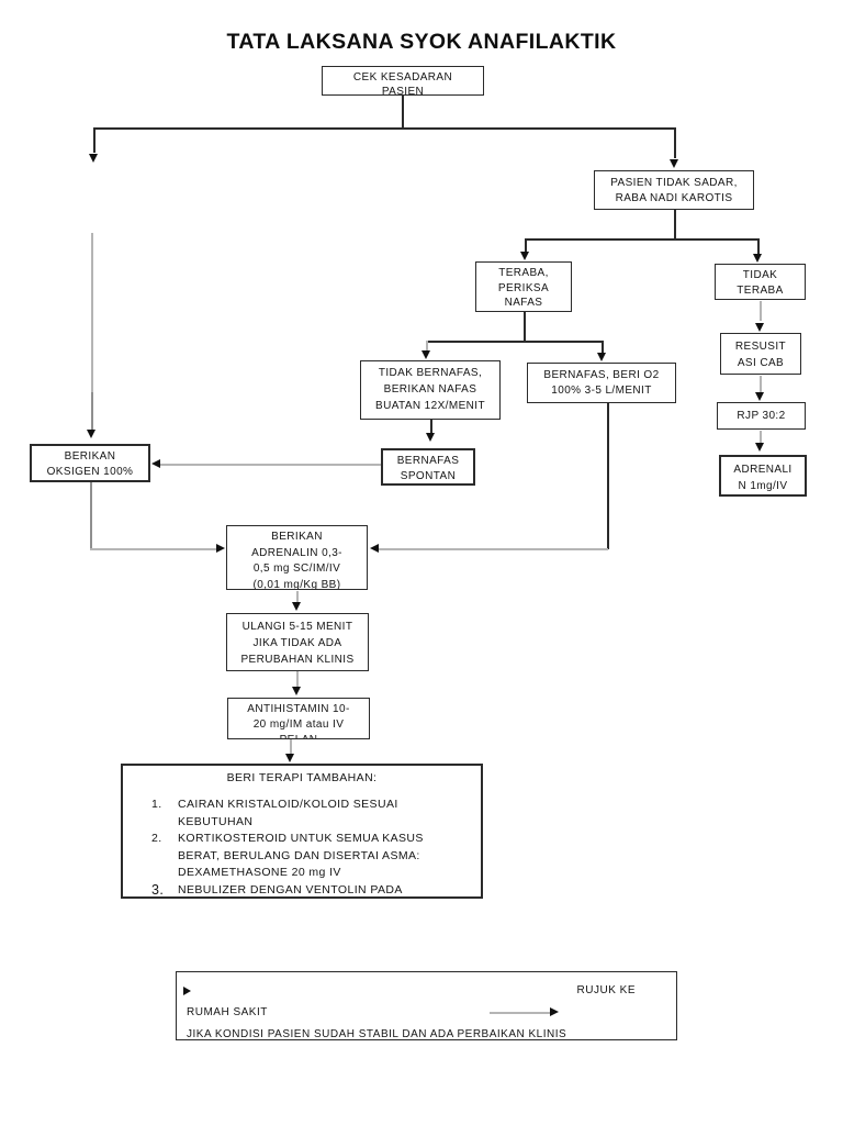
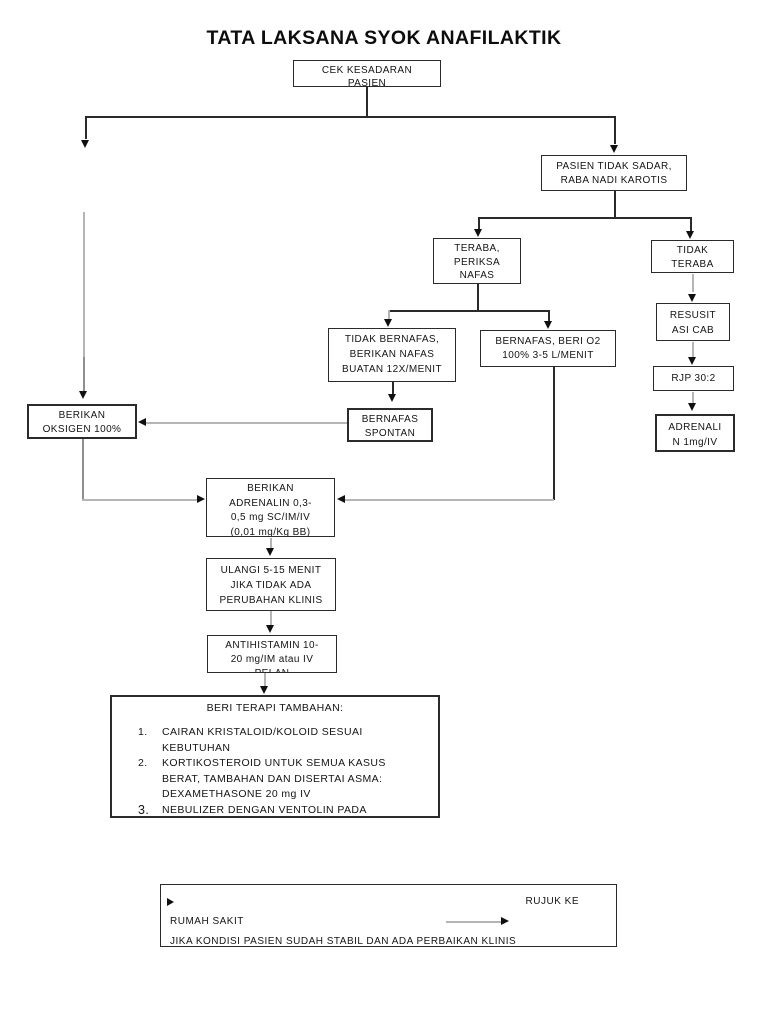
  TATA LAKSANA SYOK ANAFILAKTIK
  CEK KESADARAN
  PASIEN
  PASIEN TIDAK SADAR,
  RABA NADI KAROTIS
  TERABA,
  PERIKSA
  NAFAS
  TIDAK
  TERABA
  TIDAK BERNAFAS,
  BERIKAN NAFAS
  BUATAN 12X/MENIT
  BERNAFAS, BERI O2
  100% 3-5 L/MENIT
  RESUSIT
  ASI CAB
  RJP 30:2
  ADRENALI
  N 1mg/IV
  BERIKAN
  OKSIGEN 100%
  BERNAFAS
  SPONTAN
  BERIKAN
  ADRENALIN 0,3-
  0,5 mg SC/IM/IV
  (0,01 mg/Kg BB)
  ULANGI 5-15 MENIT
  JIKA TIDAK ADA
  PERUBAHAN KLINIS
  ANTIHISTAMIN 10-
  20 mg/IM atau IV
  BERI TERAPI TAMBAHAN:
  1.
  CAIRAN KRISTALOID/KOLOID SESUAI
  KEBUTUHAN
  2.
  KORTIKOSTEROID UNTUK SEMUA KASUS
- BERAT, BERULANG DAN DISERTAI ASMA:
+ BERAT, TAMBAHAN DAN DISERTAI ASMA:
  DEXAMETHASONE 20 mg IV
  3.
  NEBULIZER DENGAN VENTOLIN PADA
  RUJUK KE
  RUMAH SAKIT
  JIKA KONDISI PASIEN SUDAH STABIL DAN ADA PERBAIKAN KLINIS
